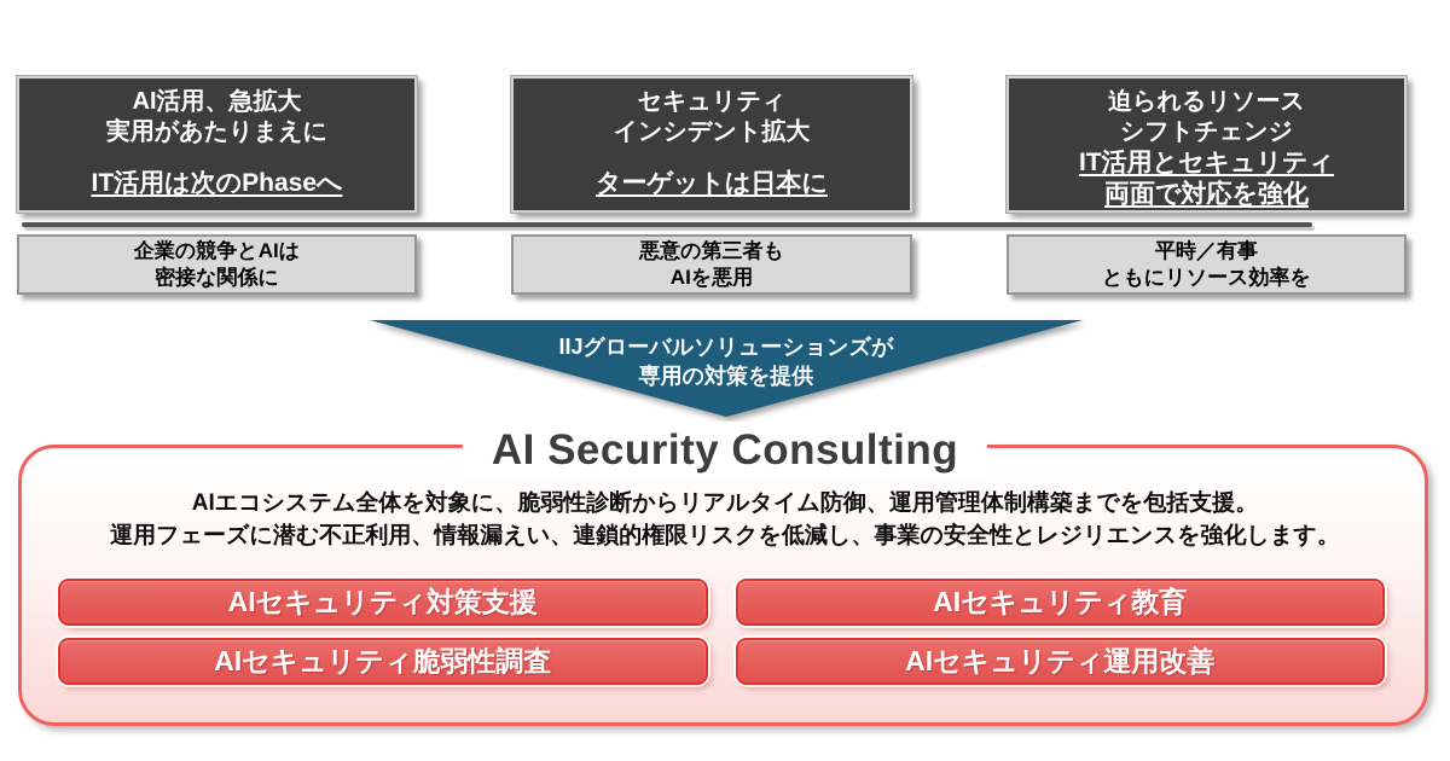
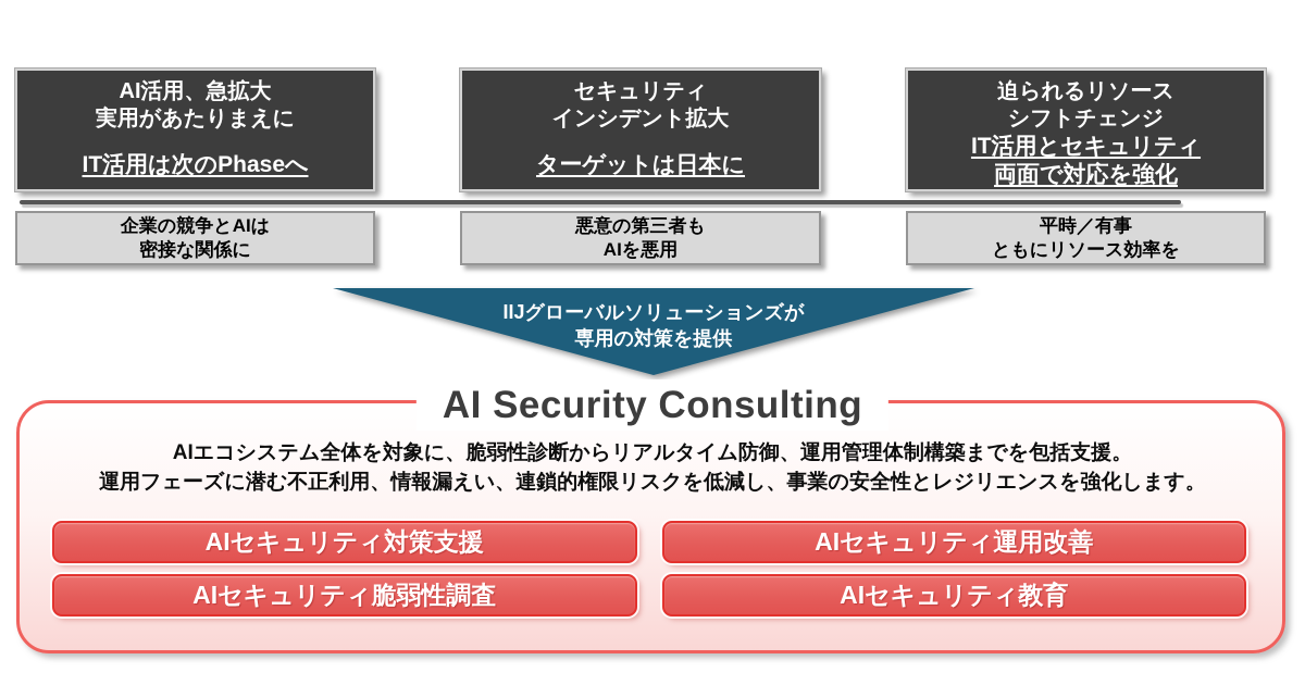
  AI活用、急拡大
  実用があたりまえに
  IT活用は次のPhaseへ
  セキュリティ
  インシデント拡大
  ターゲットは日本に
  迫られるリソース
  シフトチェンジ
  IT活用とセキュリティ
  両面で対応を強化
  企業の競争とAIは
  密接な関係に
  悪意の第三者も
  AIを悪用
  平時／有事
  ともにリソース効率を
  IIJグローバルソリューションズが
  専用の対策を提供
  AI Security Consulting
  AIエコシステム全体を対象に、脆弱性診断からリアルタイム防御、運用管理体制構築までを包括支援。
  運用フェーズに潜む不正利用、情報漏えい、連鎖的権限リスクを低減し、事業の安全性とレジリエンスを強化します。
  AIセキュリティ対策支援
- AIセキュリティ教育
+ AIセキュリティ運用改善
  AIセキュリティ脆弱性調査
- AIセキュリティ運用改善
+ AIセキュリティ教育
